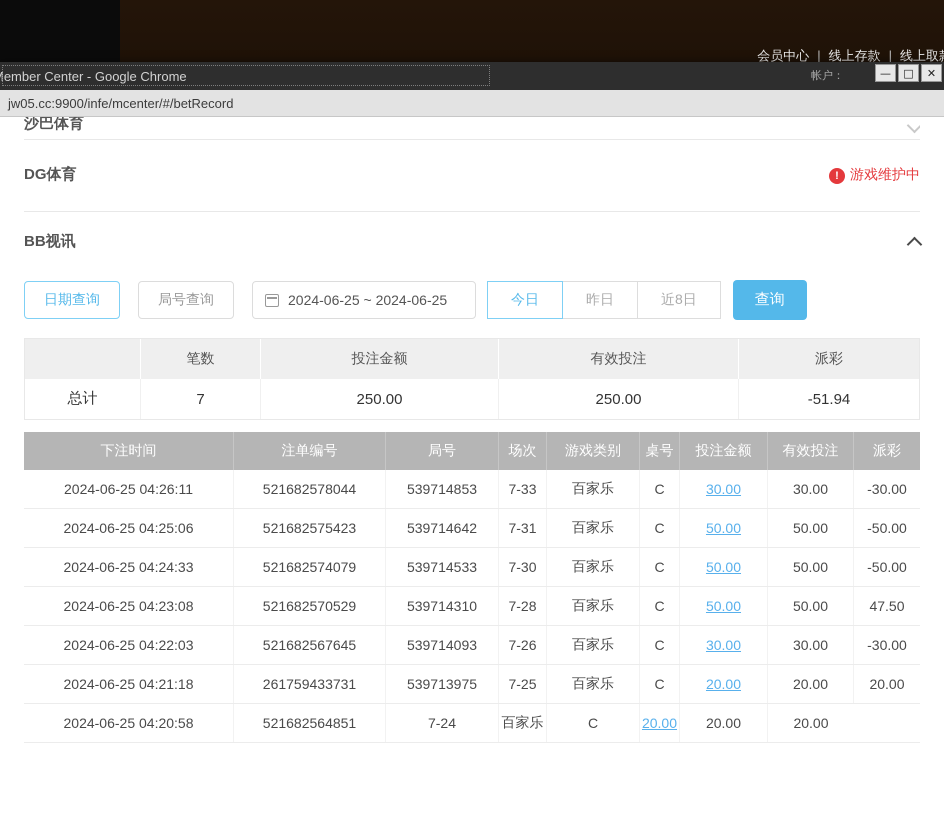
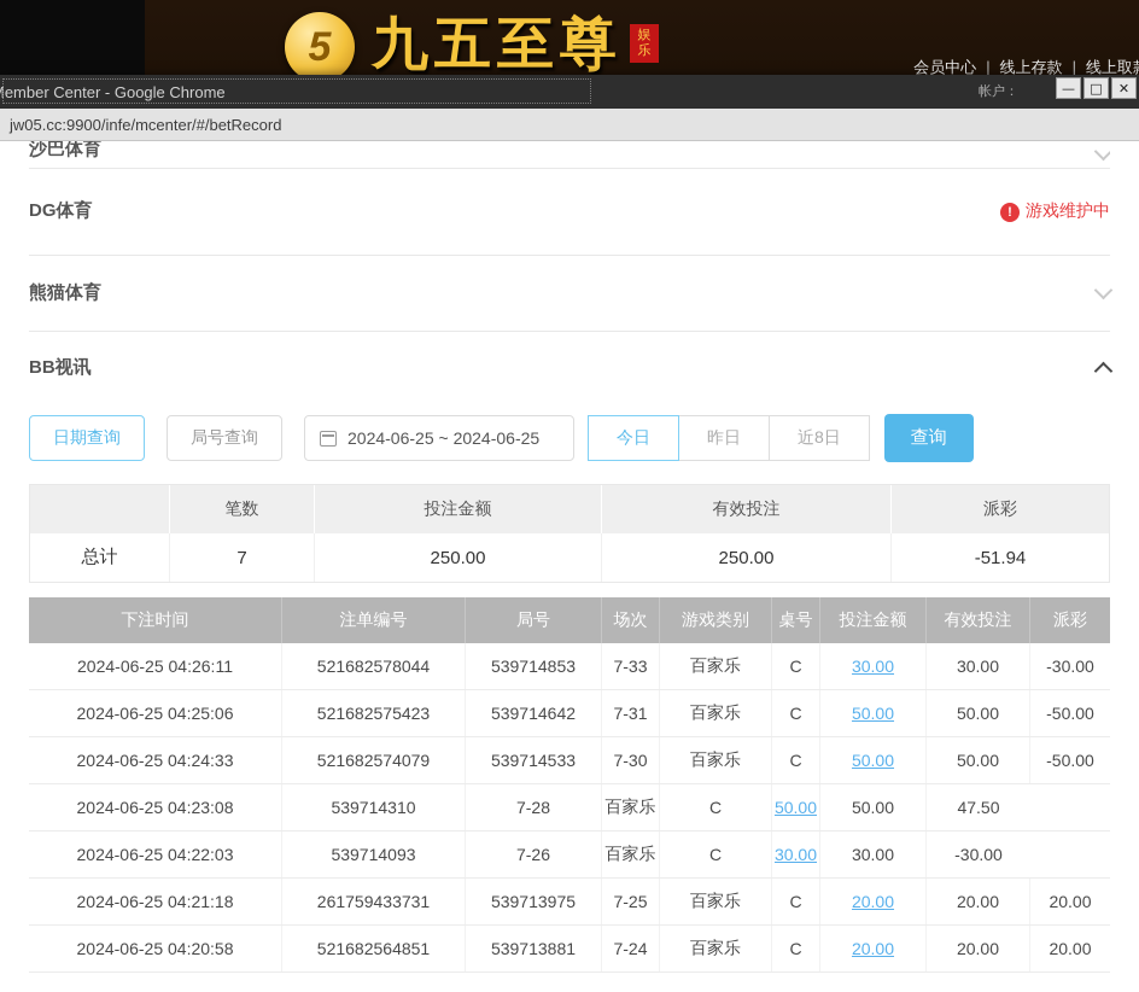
+ 5
+ 九五至尊
+ 娱
+ 乐
  会员中心 | 线上存款 | 线上取
  ember Center - Google Chrome
  帐户：
  —
  □
  ✕
  jw05.cc:9900/infe/mcenter/#/betRecord
  沙巴体育
  DG体育
  !
  游戏维护中
+ 熊猫体育
  BB视讯
  日期查询
  局号查询
  2024-06-25 ~ 2024-06-25
  今日
  昨日
  近8日
  查询
  笔数
  投注金额
  有效投注
  派彩
  总计
  7
  250.00
  250.00
  -51.94
  下注时间
  注单编号
  局号
  场次
  游戏类别
  桌号
  投注金额
  有效投注
  派彩
  2024-06-25 04:26:11
  521682578044
  539714853
  7-33
  百家乐
  C
  30.00
  30.00
  -30.00
  2024-06-25 04:25:06
  521682575423
  539714642
  7-31
  百家乐
  C
  50.00
  50.00
  -50.00
  2024-06-25 04:24:33
  521682574079
  539714533
  7-30
  百家乐
  C
  50.00
  50.00
  -50.00
  2024-06-25 04:23:08
- 521682570529
  539714310
  7-28
  百家乐
  C
  50.00
  50.00
  47.50
  2024-06-25 04:22:03
- 521682567645
  539714093
  7-26
  百家乐
  C
  30.00
  30.00
  -30.00
  2024-06-25 04:21:18
  261759433731
  539713975
  7-25
  百家乐
  C
  20.00
  20.00
  20.00
  2024-06-25 04:20:58
  521682564851
+ 539713881
  7-24
  百家乐
  C
  20.00
  20.00
  20.00
